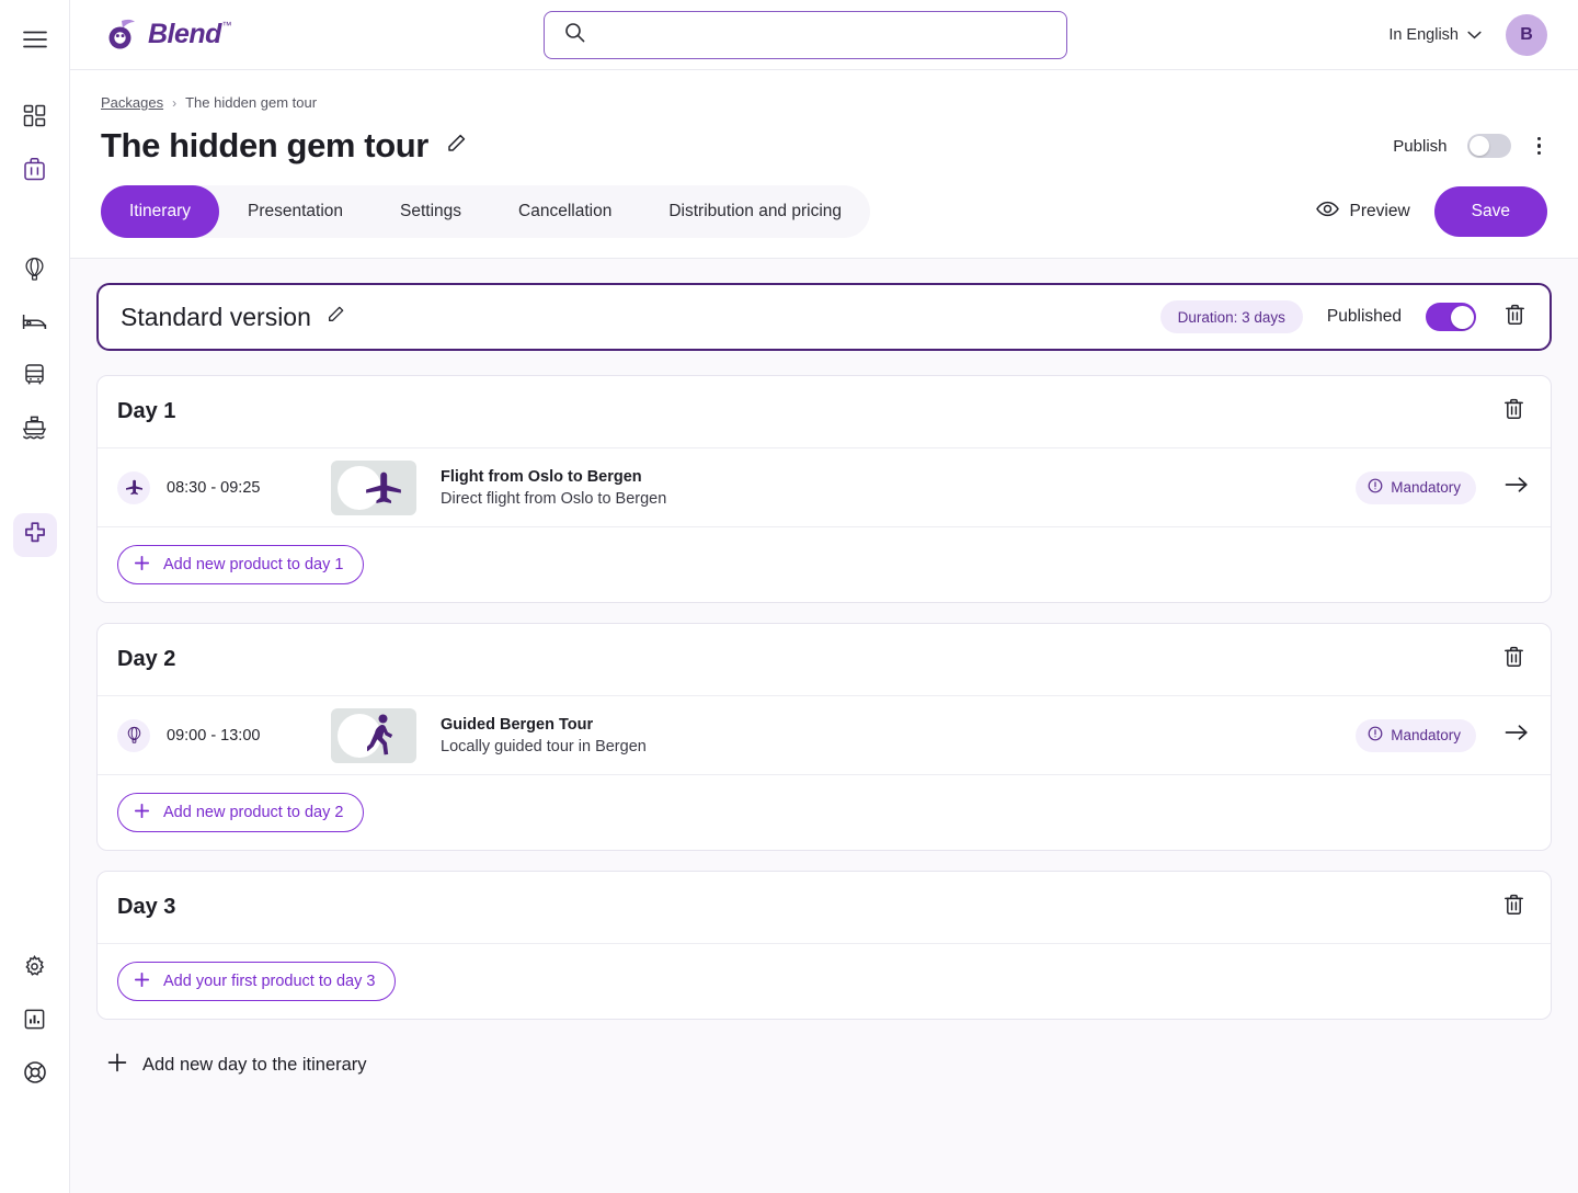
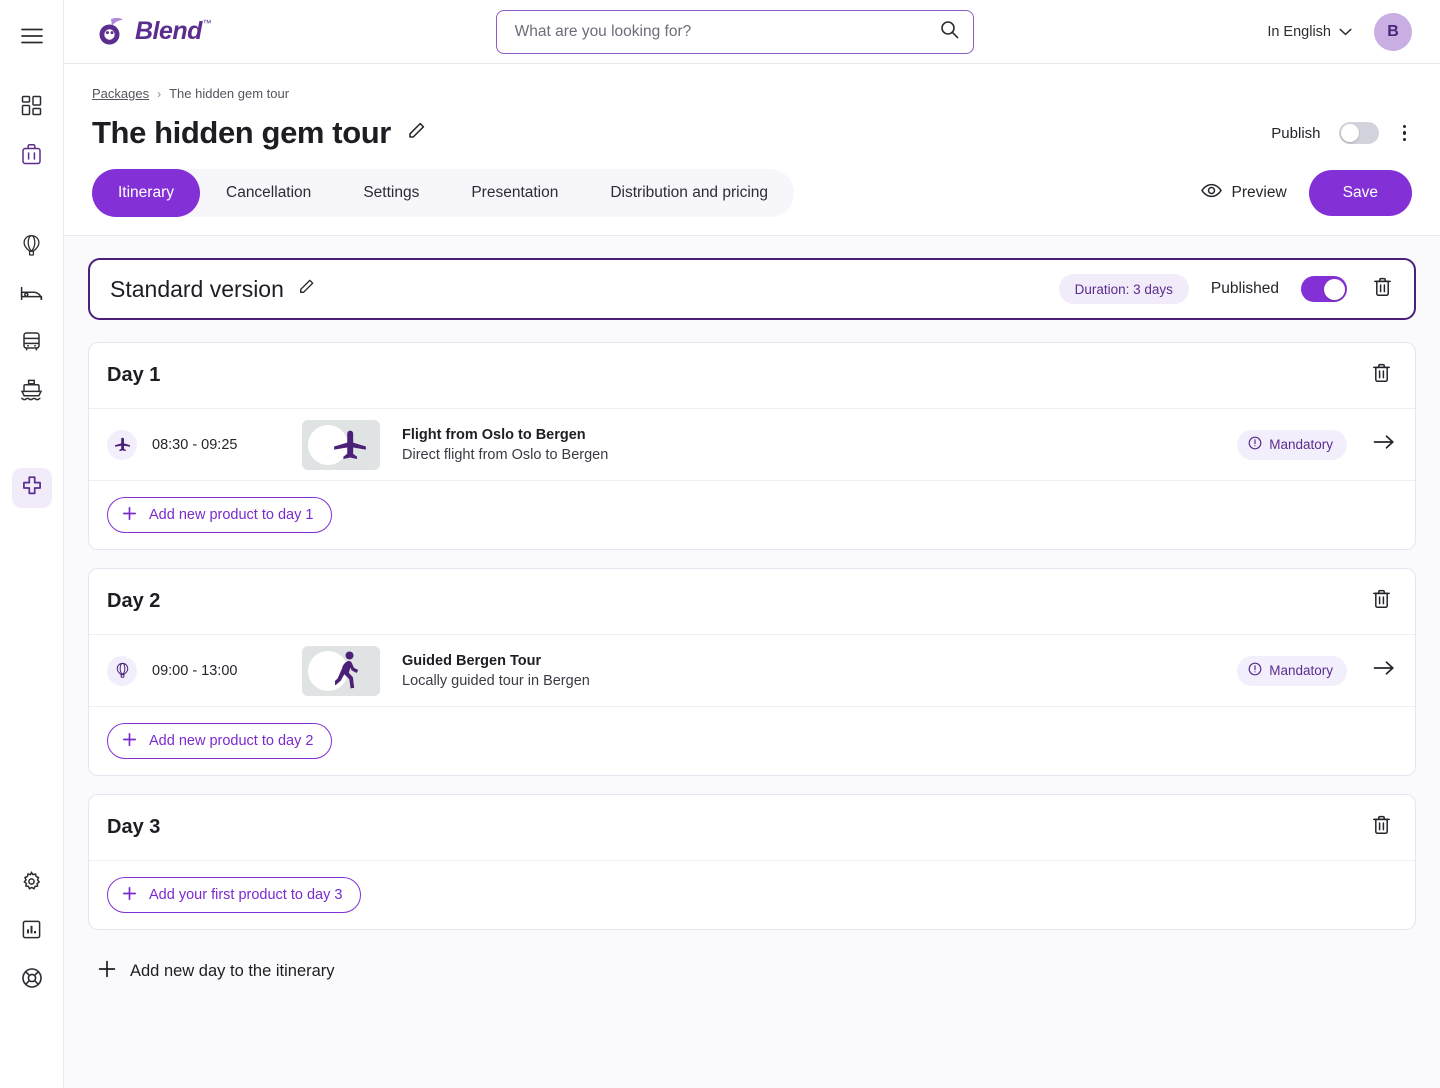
  Blend
  ™
+ What are you looking for?
  In English
  B
  Packages
  ›
  The hidden gem tour
  The hidden gem tour
  Publish
  Itinerary
- Presentation
+ Cancellation
  Settings
- Cancellation
+ Presentation
  Distribution and pricing
  Preview
  Save
  Standard version
  Duration: 3 days
  Published
  Day 1
  08:30 - 09:25
  Flight from Oslo to Bergen
  Direct flight from Oslo to Bergen
  Mandatory
  Add new product to day 1
  Day 2
  09:00 - 13:00
  Guided Bergen Tour
  Locally guided tour in Bergen
  Mandatory
  Add new product to day 2
  Day 3
  Add your first product to day 3
  Add new day to the itinerary
